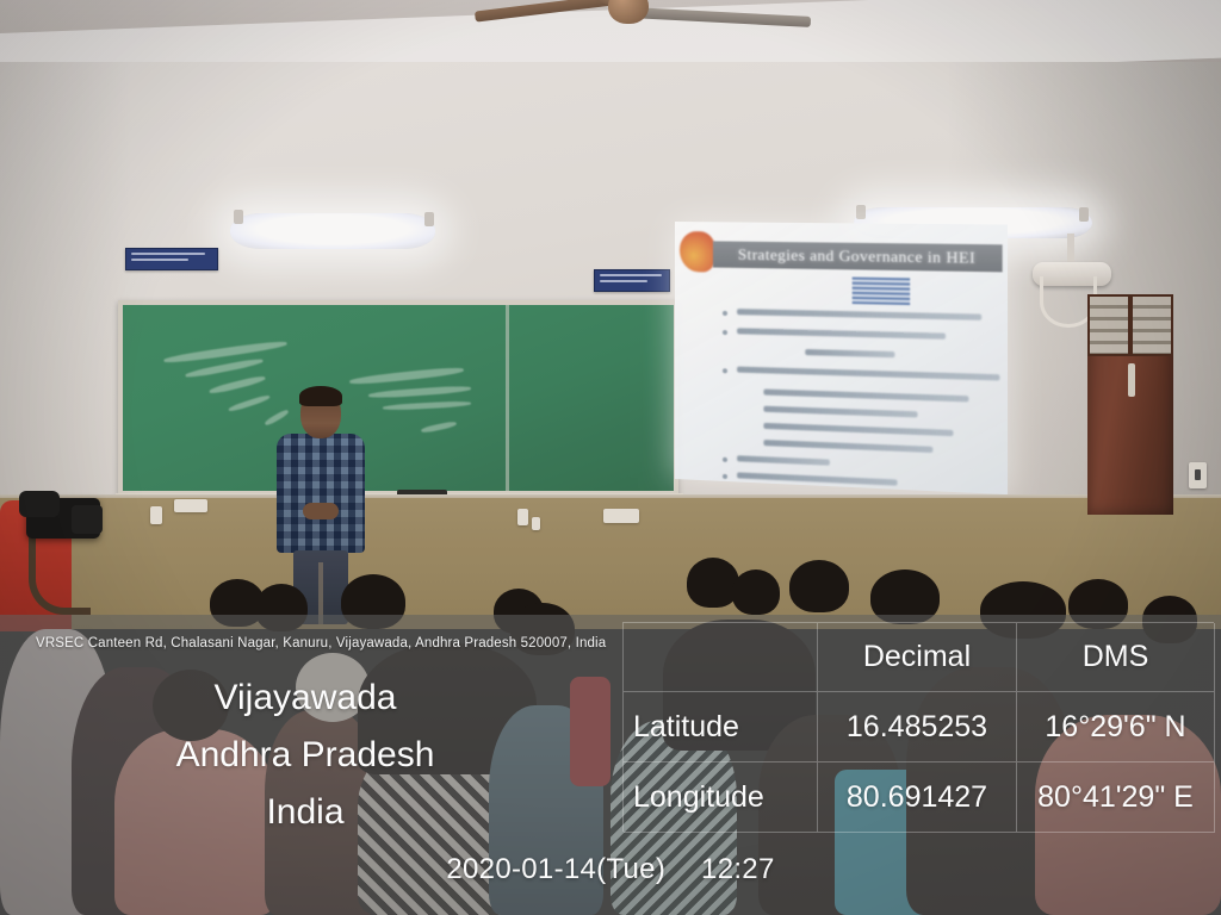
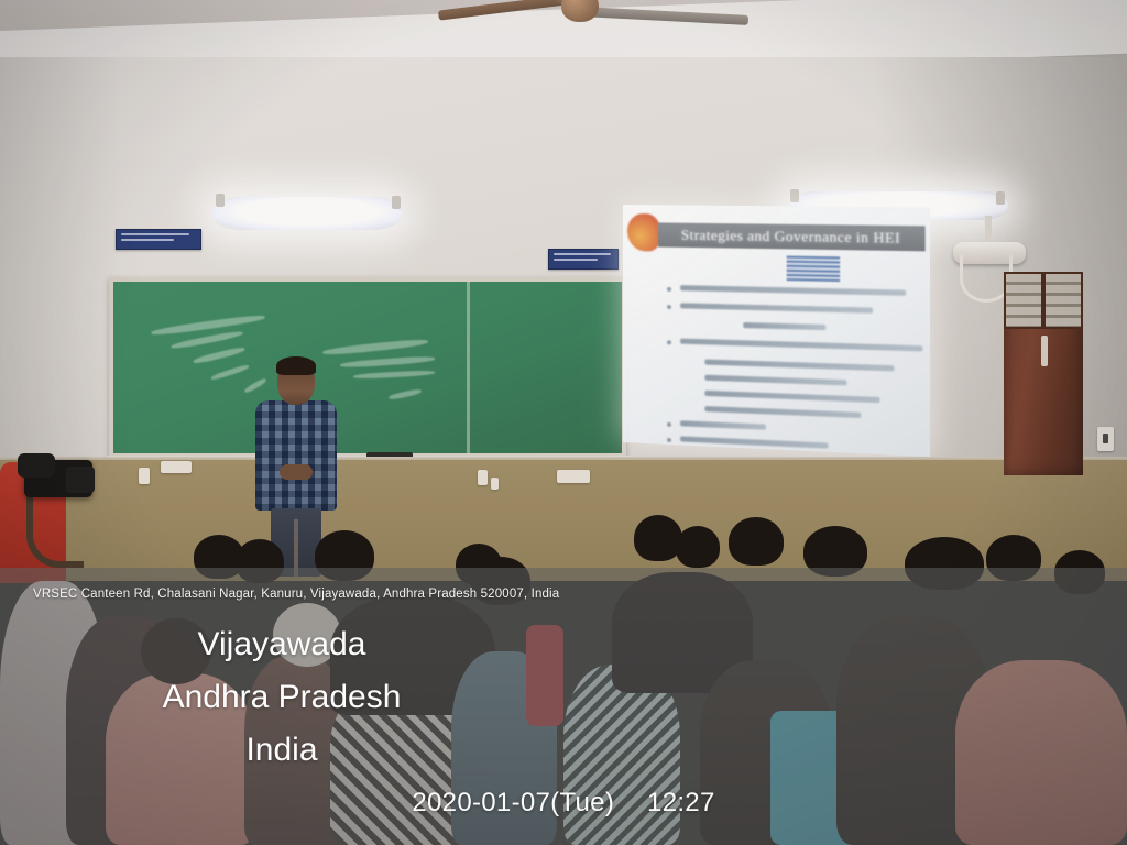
  VRSEC Canteen Rd, Chalasani Nagar, Kanuru, Vijayawada, Andhra Pradesh 520007, India
  Vijayawada
  Andhra Pradesh
  India
- Decimal
- DMS
- Latitude
- 16.485253
- 16°29'6" N
- Longitude
- 80.691427
- 80°41'29" E
- 2020-01-14(Tue) 12:27
+ 2020-01-07(Tue) 12:27
